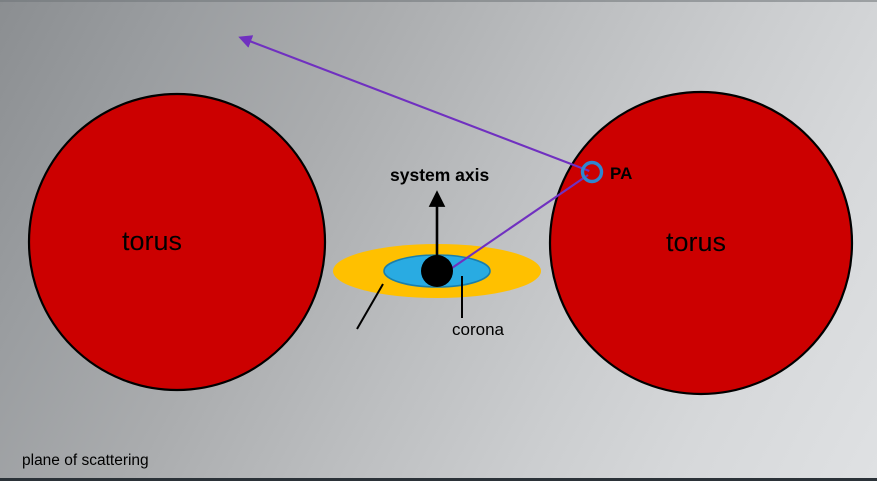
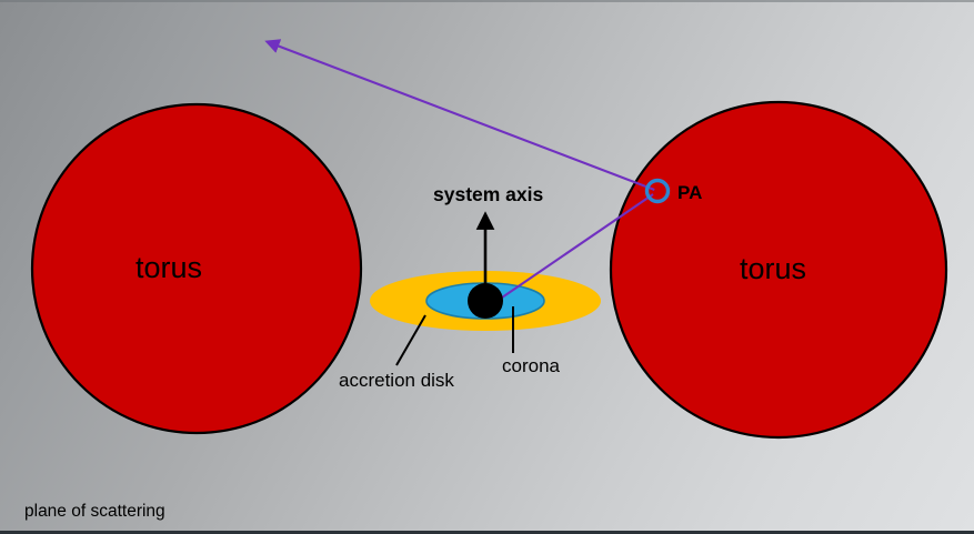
  torus
  torus
  system axis
+ accretion disk
  corona
  PA
  plane of scattering
